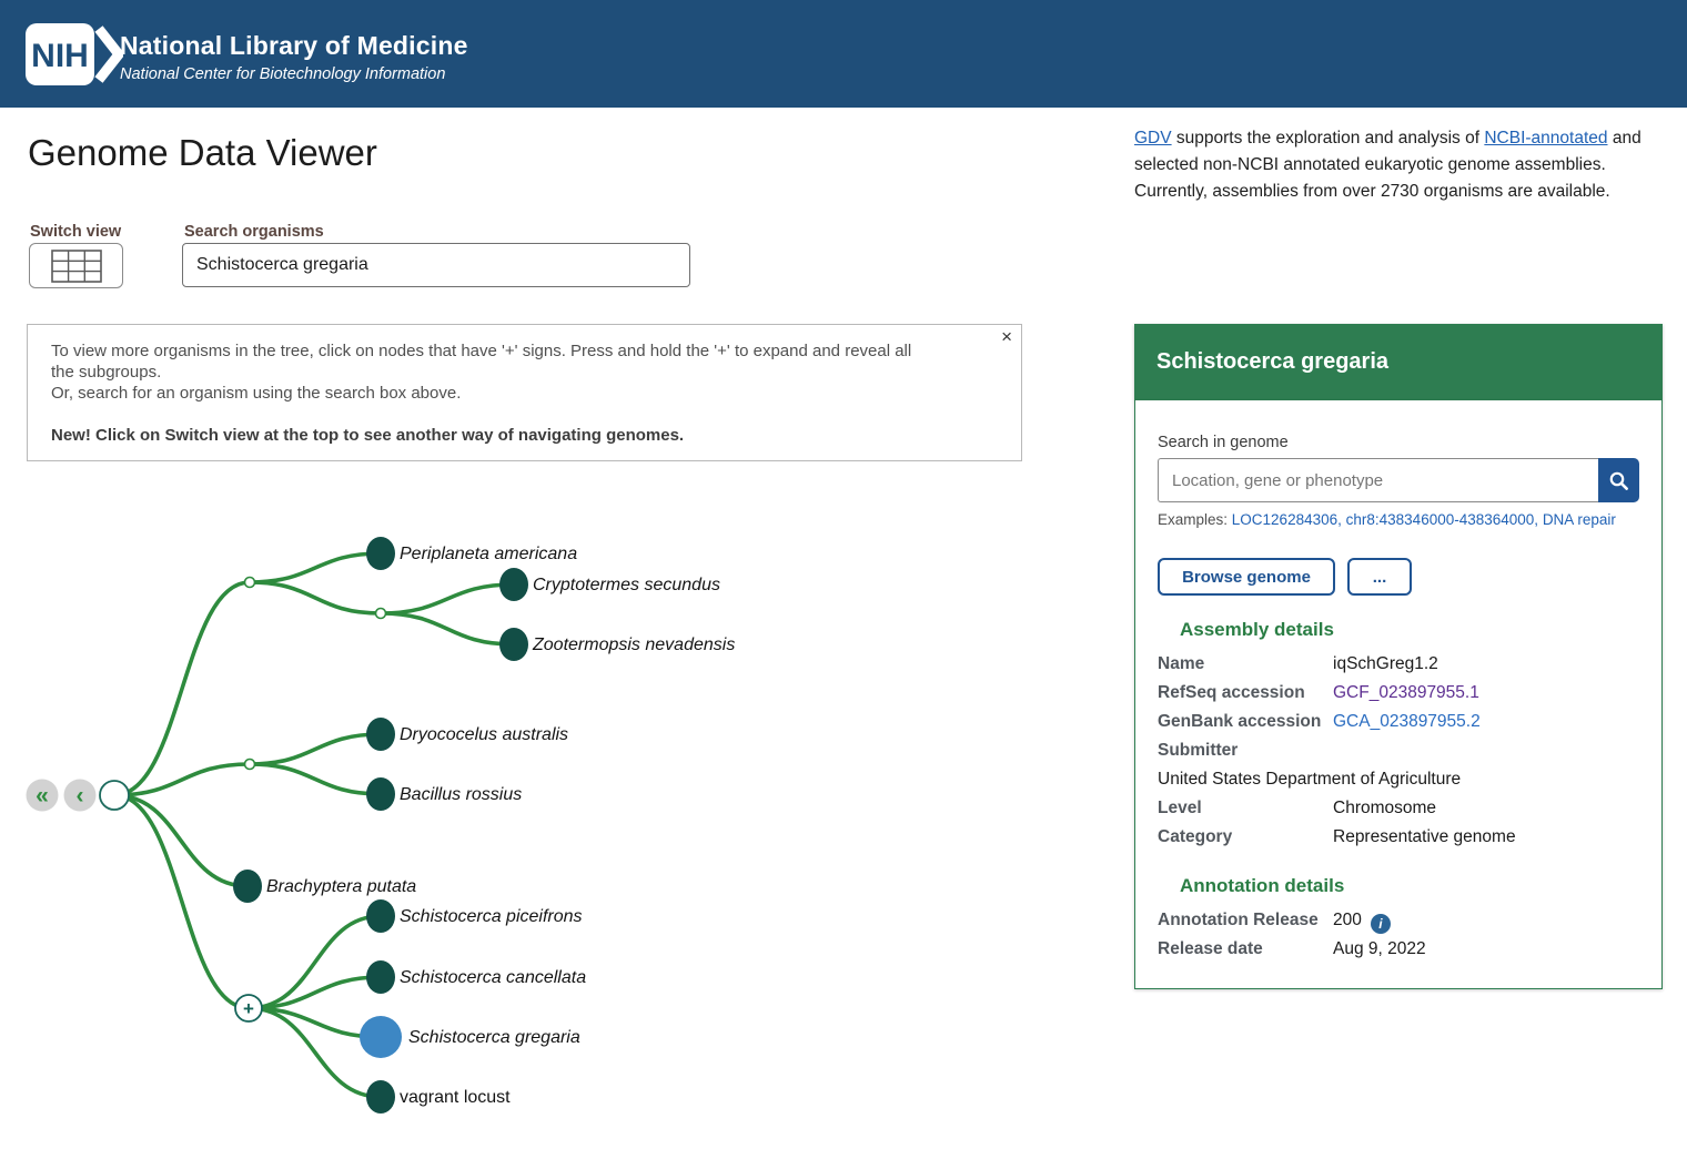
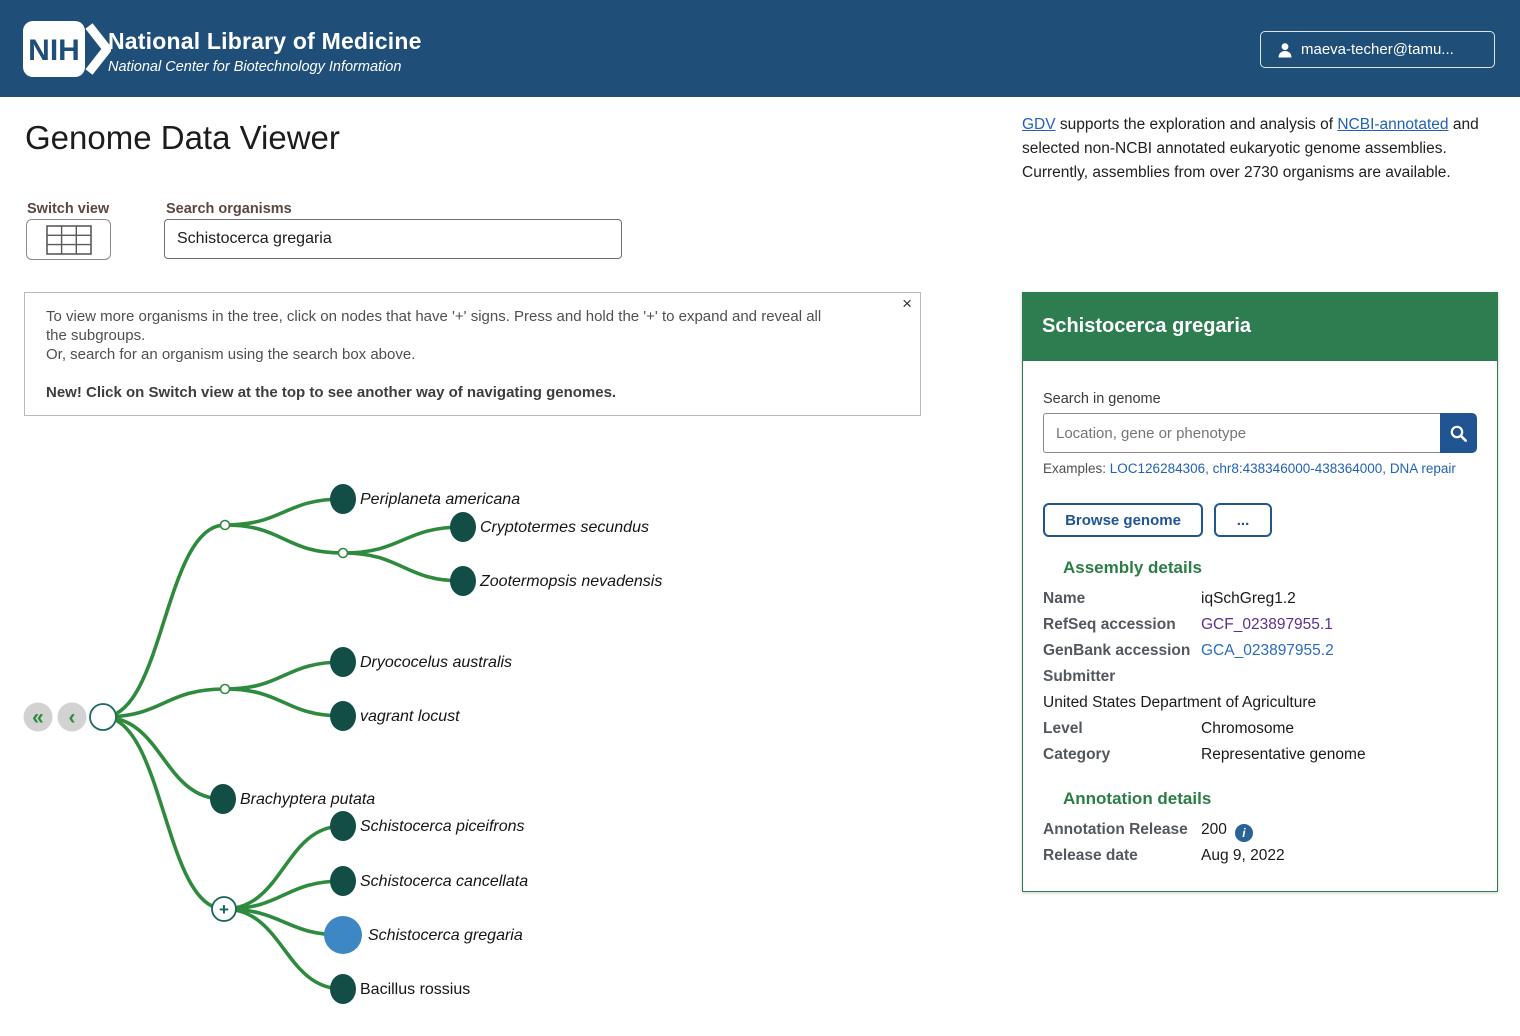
  NIH
  National Library of Medicine
  National Center for Biotechnology Information
+ maeva-techer@tamu...
  Genome Data Viewer
  Switch view
  Search organisms
  Schistocerca gregaria
  ×
  To view more organisms in the tree, click on nodes that have '+' signs. Press and hold the '+' to expand and reveal all the subgroups.
  Or, search for an organism using the search box above.
  New! Click on Switch view at the top to see another way of navigating genomes.
  +
  «
  ‹
  Periplaneta americana
  Cryptotermes secundus
  Zootermopsis nevadensis
  Dryococelus australis
- Bacillus rossius
+ vagrant locust
  Brachyptera putata
  Schistocerca piceifrons
  Schistocerca cancellata
  Schistocerca gregaria
- vagrant locust
+ Bacillus rossius
  GDV supports the exploration and analysis of NCBI-annotated and selected non-NCBI annotated eukaryotic genome assemblies. Currently, assemblies from over 2730 organisms are available.
  Schistocerca gregaria
  Search in genome
  Location, gene or phenotype
  Examples: LOC126284306, chr8:438346000-438364000, DNA repair
  Browse genome
  ...
  Assembly details
  Name
  iqSchGreg1.2
  RefSeq accession
  GCF_023897955.1
  GenBank accession
  GCA_023897955.2
  Submitter
  United States Department of Agriculture
  Level
  Chromosome
  Category
  Representative genome
  Annotation details
  Annotation Release
  200 i
  Release date
  Aug 9, 2022
